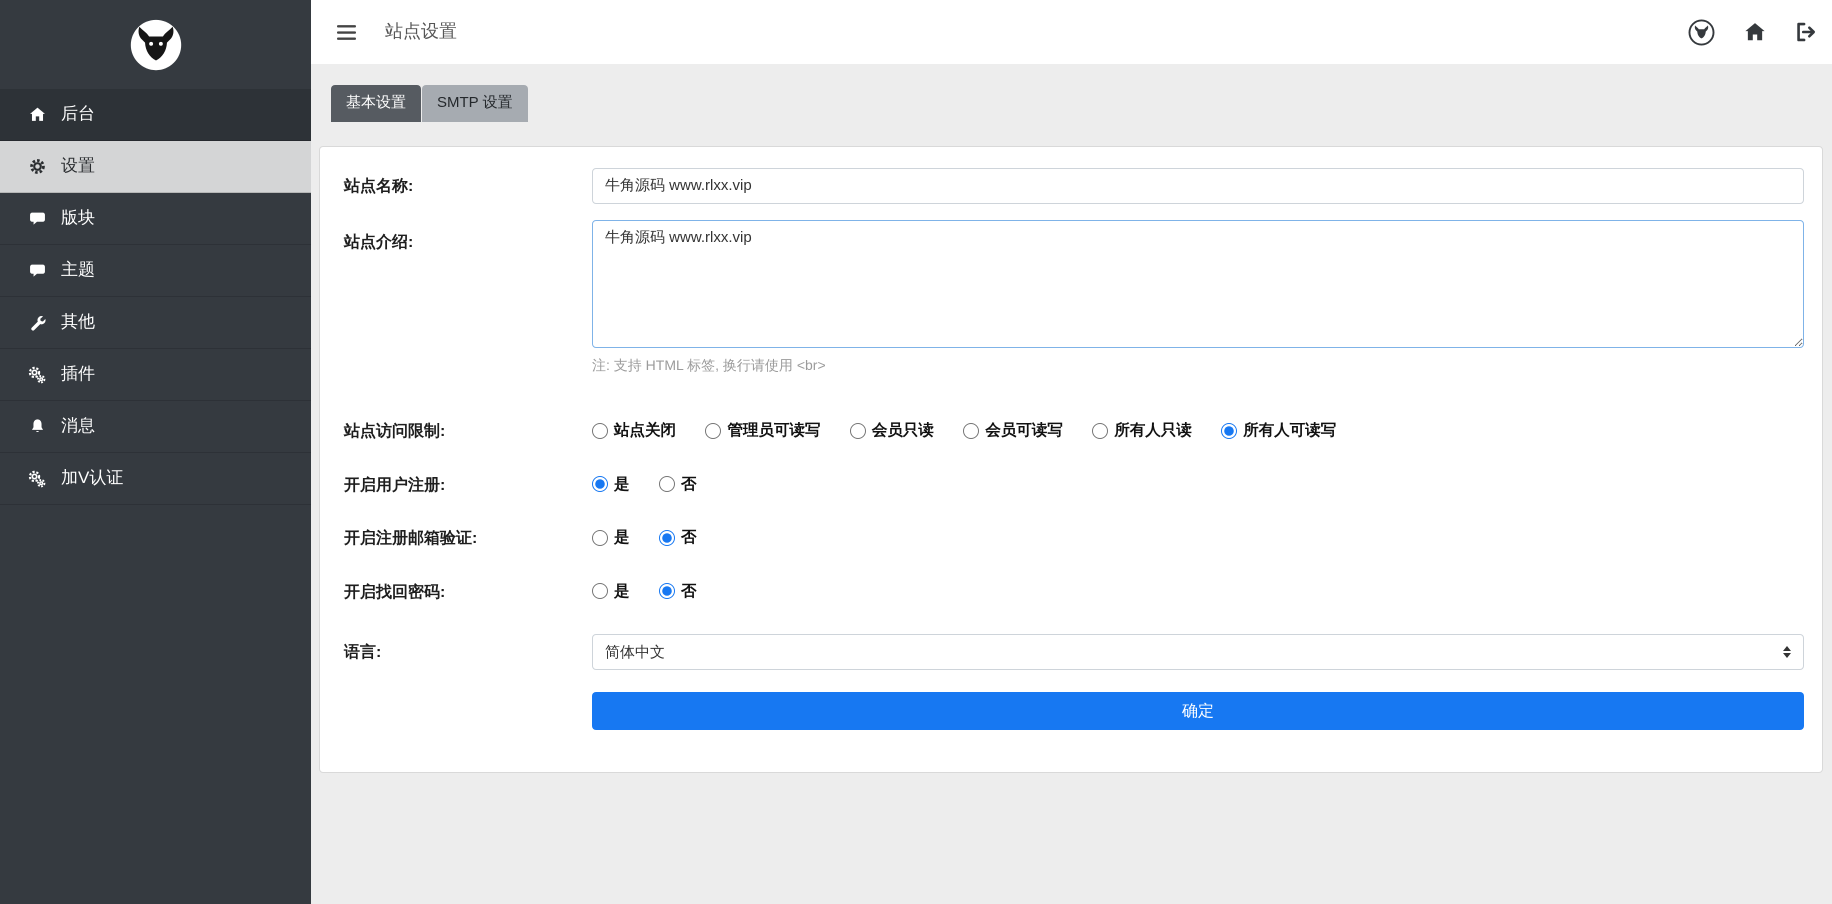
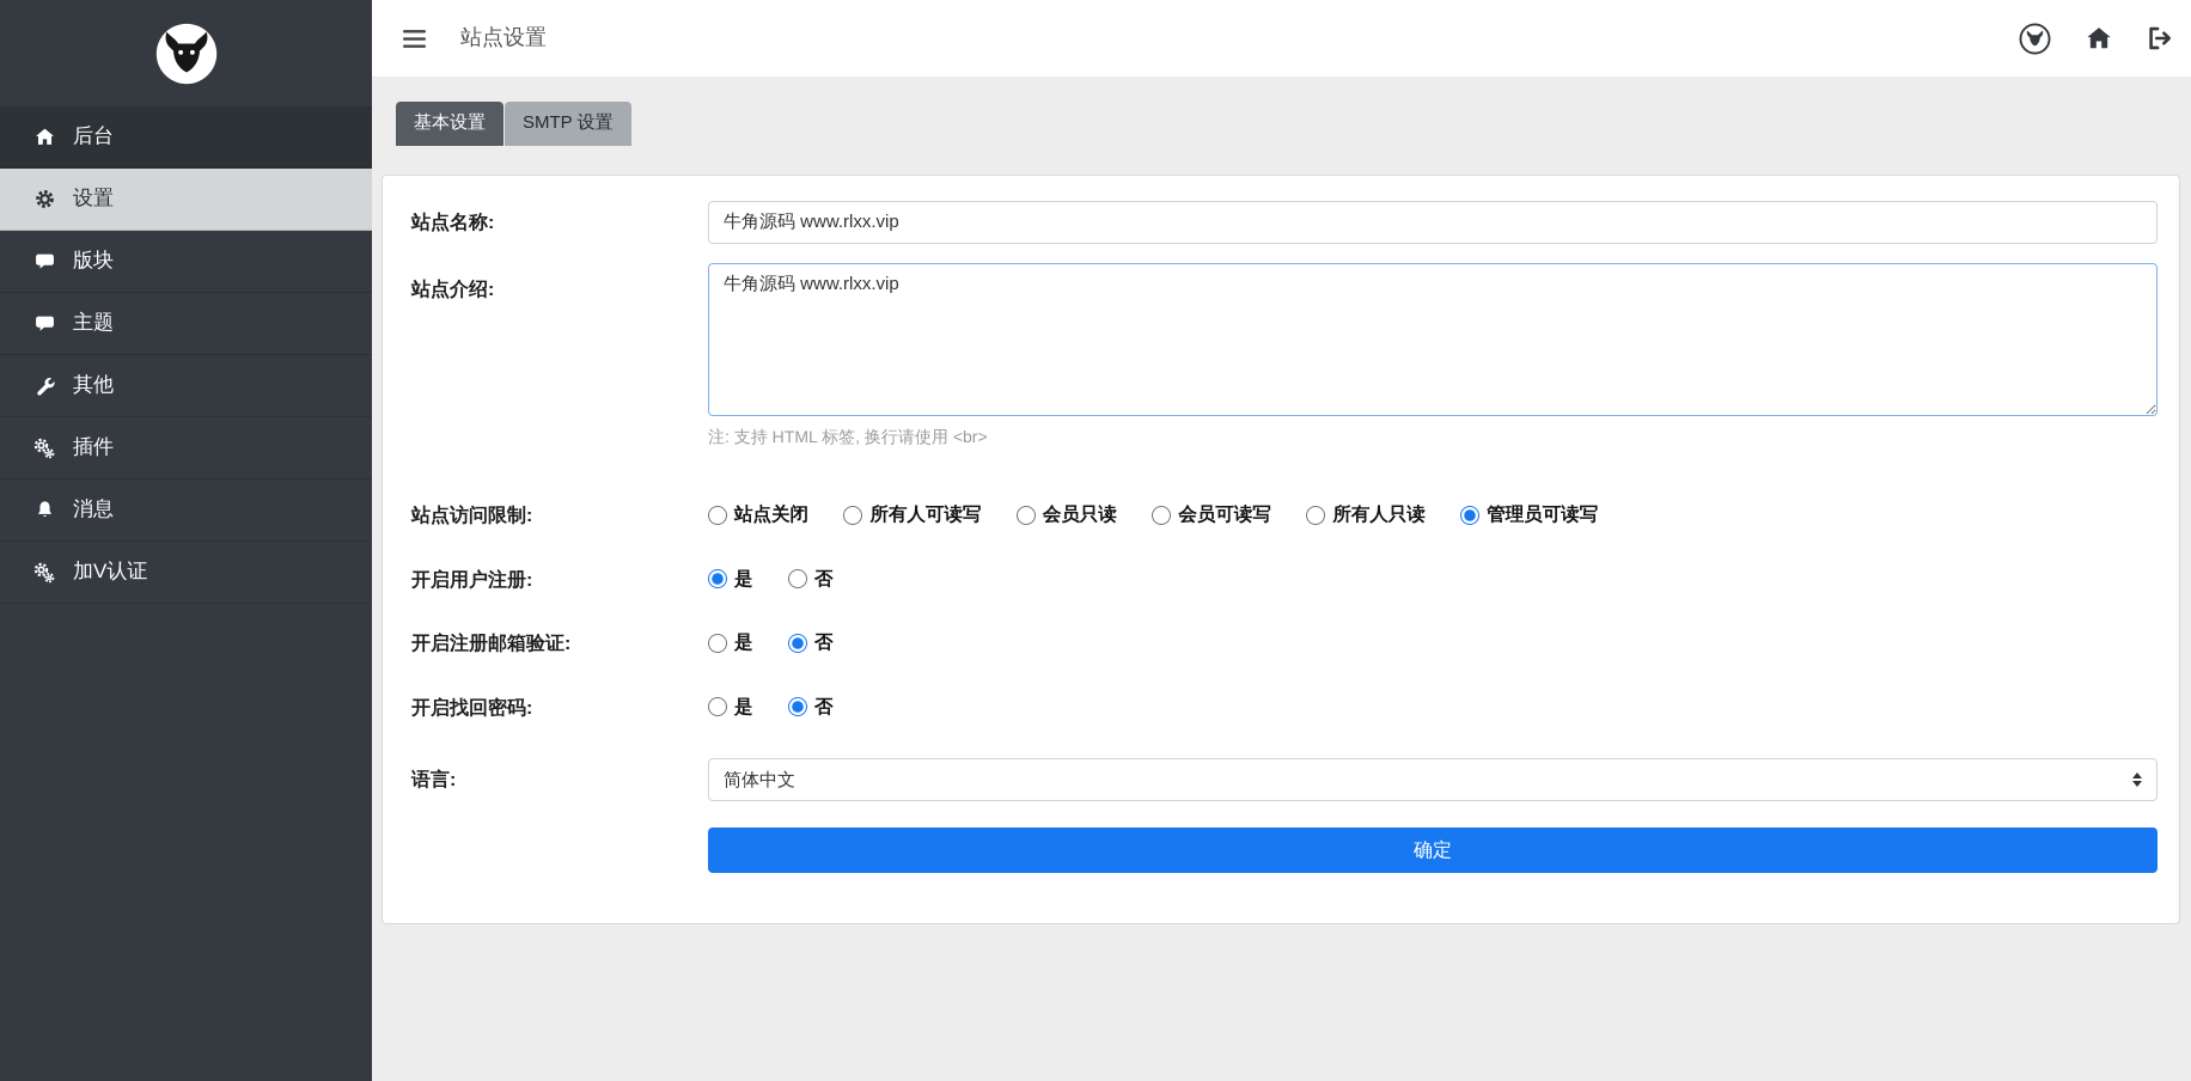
  后台
  设置
  版块
  主题
  其他
  插件
  消息
  加V认证
  站点设置
  基本设置
  SMTP 设置
  站点名称:
  牛角源码 www.rlxx.vip
  站点介绍:
  牛角源码 www.rlxx.vip
  注: 支持 HTML 标签, 换行请使用 <br>
  站点访问限制:
  站点关闭
- 管理员可读写
+ 所有人可读写
  会员只读
  会员可读写
  所有人只读
- 所有人可读写
+ 管理员可读写
  开启用户注册:
  是
  否
  开启注册邮箱验证:
  是
  否
  开启找回密码:
  是
  否
  语言:
  简体中文
  确定
